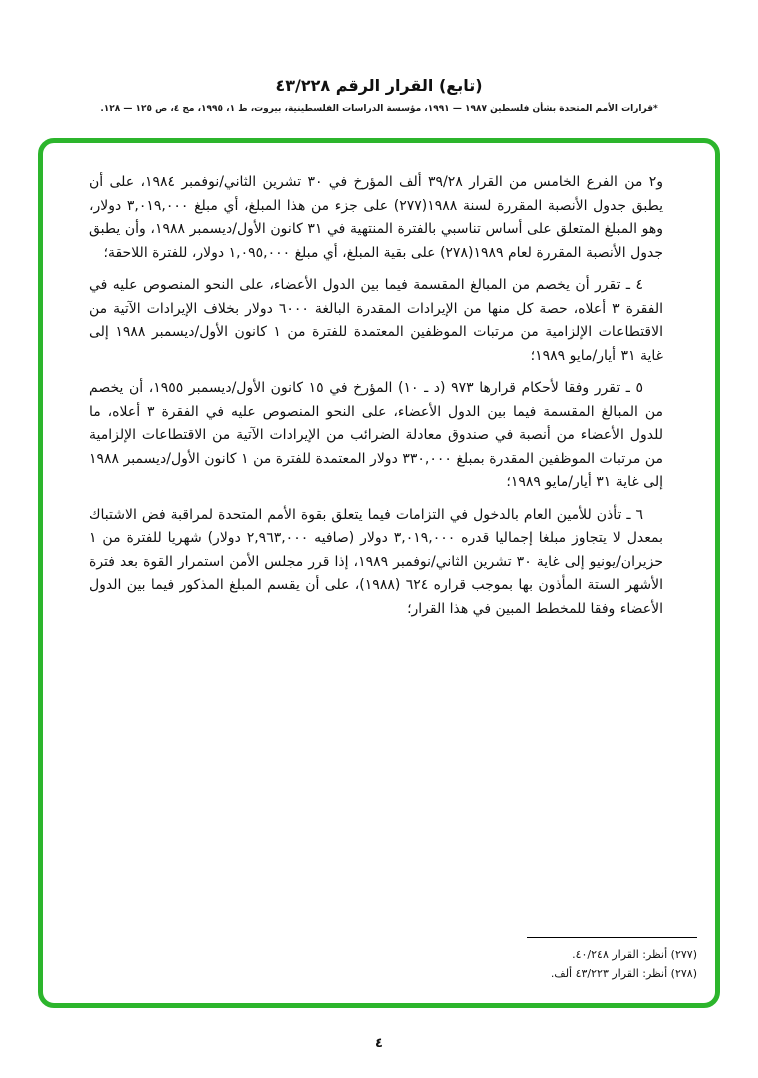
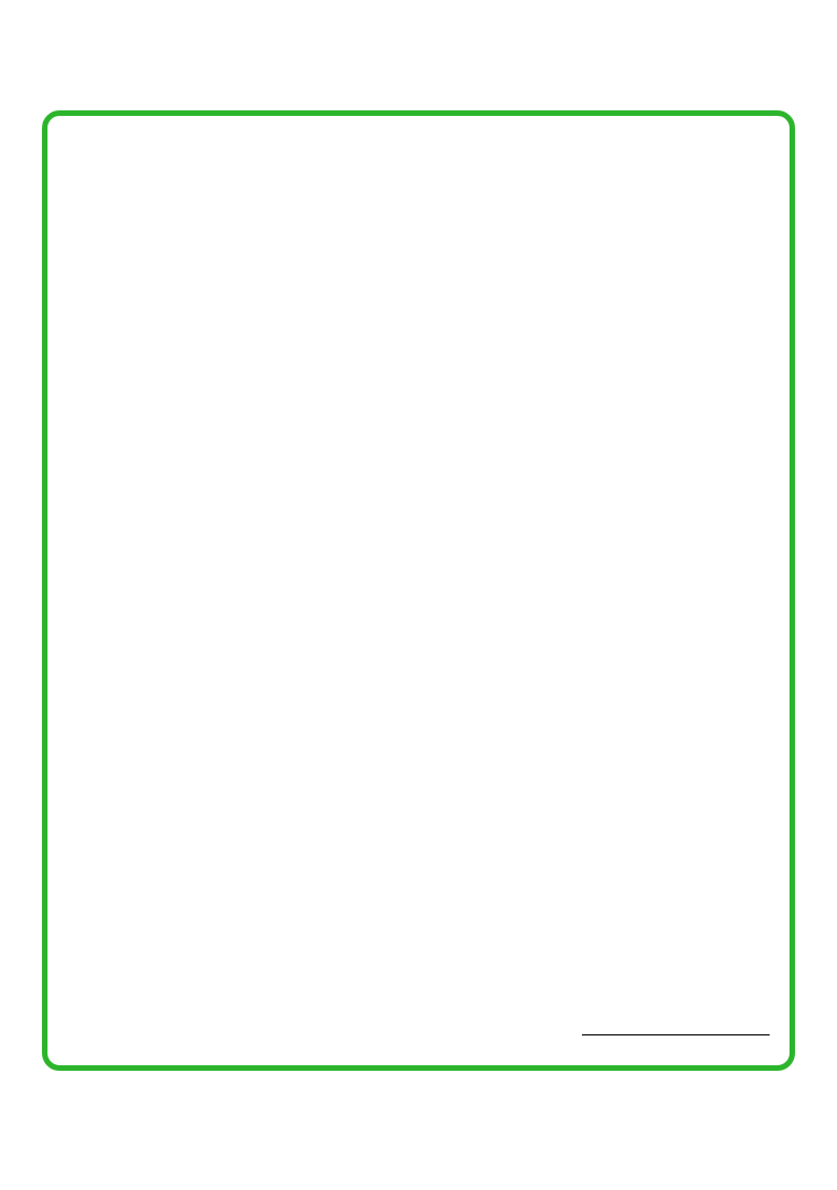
- (تابع) القرار الرقم ٤٣/٢٢٨
- *قرارات الأمم المتحدة بشأن فلسطين ١٩٨٧ — ١٩٩١، مؤسسة الدراسات الفلسطينية، بيروت، ط ١، ١٩٩٥، مج ٤، ص ١٢٥ — ١٢٨.
- و٢ من الفرع الخامس من القرار ٣٩/٢٨ ألف المؤرخ في ٣٠ تشرين الثاني/نوفمبر ١٩٨٤، على أن يطبق جدول الأنصبة المقررة لسنة ١٩٨٨(٢٧٧) على جزء من هذا المبلغ، أي مبلغ ٣,٠١٩,٠٠٠ دولار، وهو المبلغ المتعلق على أساس تناسبي بالفترة المنتهية في ٣١ كانون الأول/ديسمبر ١٩٨٨، وأن يطبق جدول الأنصبة المقررة لعام ١٩٨٩(٢٧٨) على بقية المبلغ، أي مبلغ ١,٠٩٥,٠٠٠ دولار، للفترة اللاحقة؛
- ٤ ـ تقرر أن يخصم من المبالغ المقسمة فيما بين الدول الأعضاء، على النحو المنصوص عليه في الفقرة ٣ أعلاه، حصة كل منها من الإيرادات المقدرة البالغة ٦٠٠٠ دولار بخلاف الإيرادات الآتية من الاقتطاعات الإلزامية من مرتبات الموظفين المعتمدة للفترة من ١ كانون الأول/ديسمبر ١٩٨٨ إلى غاية ٣١ أيار/مايو ١٩٨٩؛
- ٥ ـ تقرر وفقا لأحكام قرارها ٩٧٣ (د ـ ١٠) المؤرخ في ١٥ كانون الأول/ديسمبر ١٩٥٥، أن يخصم من المبالغ المقسمة فيما بين الدول الأعضاء، على النحو المنصوص عليه في الفقرة ٣ أعلاه، ما للدول الأعضاء من أنصبة في صندوق معادلة الضرائب من الإيرادات الآتية من الاقتطاعات الإلزامية من مرتبات الموظفين المقدرة بمبلغ ٣٣٠,٠٠٠ دولار المعتمدة للفترة من ١ كانون الأول/ديسمبر ١٩٨٨ إلى غاية ٣١ أيار/مايو ١٩٨٩؛
- ٦ ـ تأذن للأمين العام بالدخول في التزامات فيما يتعلق بقوة الأمم المتحدة لمراقبة فض الاشتباك بمعدل لا يتجاوز مبلغا إجماليا قدره ٣,٠١٩,٠٠٠ دولار (صافيه ٢,٩٦٣,٠٠٠ دولار) شهريا للفترة من ١ حزيران/يونيو إلى غاية ٣٠ تشرين الثاني/نوفمبر ١٩٨٩، إذا قرر مجلس الأمن استمرار القوة بعد فترة الأشهر الستة المأذون بها بموجب قراره ٦٢٤ (١٩٨٨)، على أن يقسم المبلغ المذكور فيما بين الدول الأعضاء وفقا للمخطط المبين في هذا القرار؛
- (٢٧٧) أنظر: القرار ٤٠/٢٤٨.
- (٢٧٨) أنظر: القرار ٤٣/٢٢٣ ألف.
- ٤
